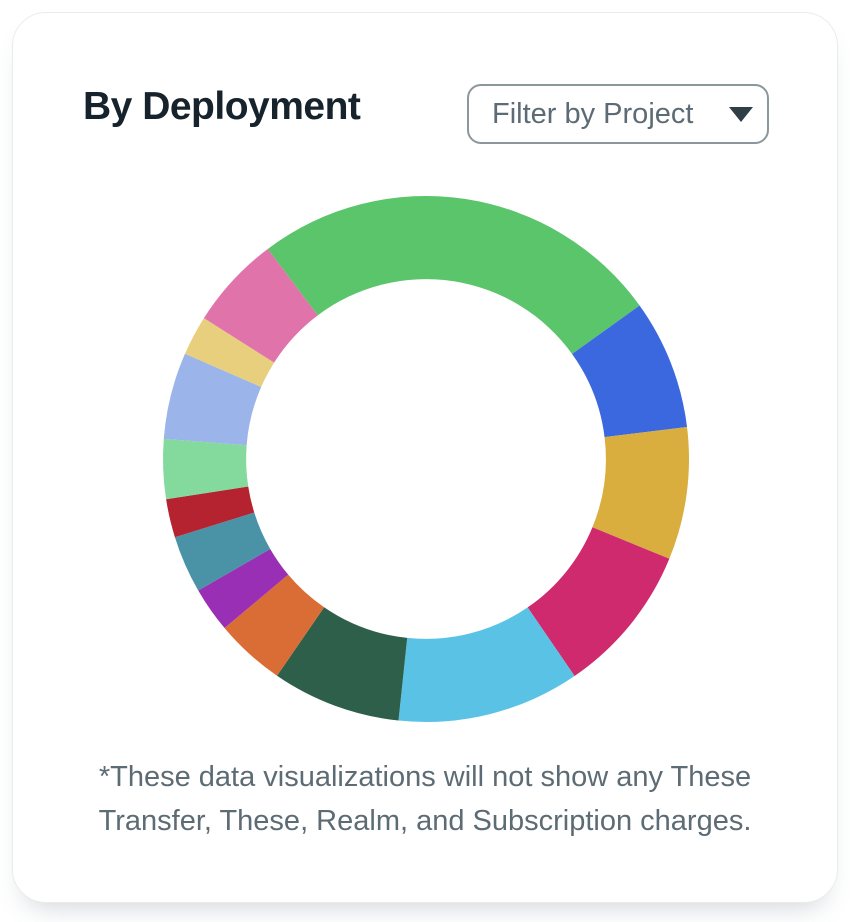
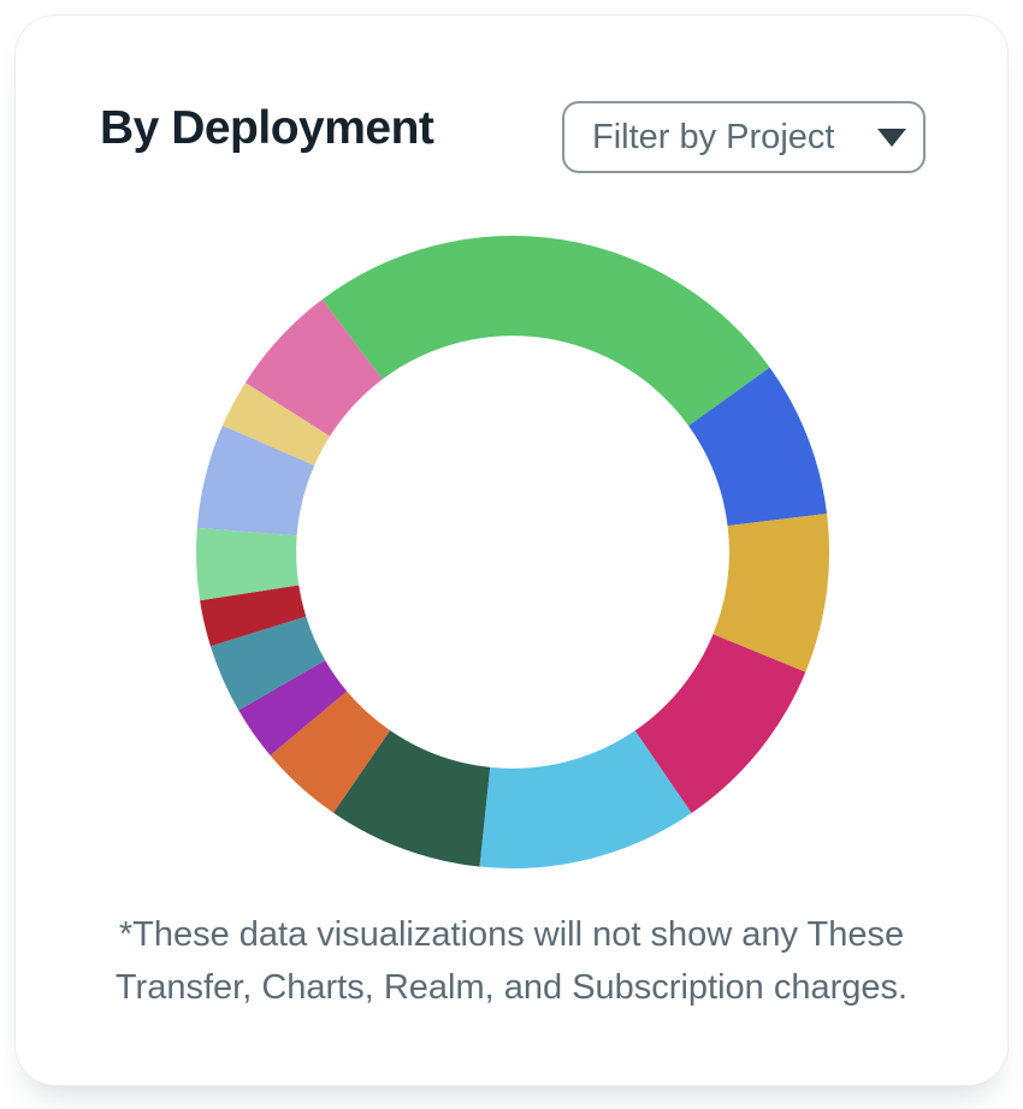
  By Deployment
  Filter by Project
  *These data visualizations will not show any These
- Transfer, These, Realm, and Subscription charges.
+ Transfer, Charts, Realm, and Subscription charges.
